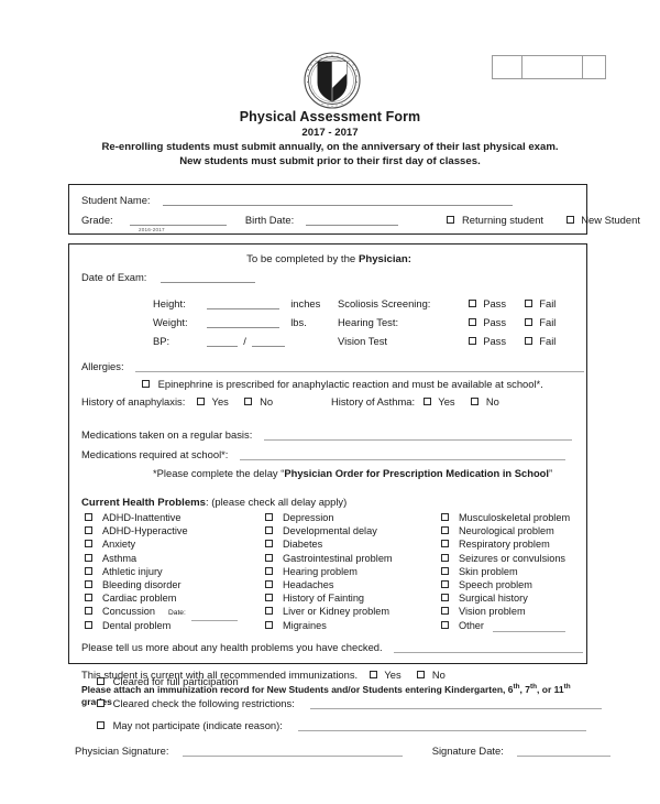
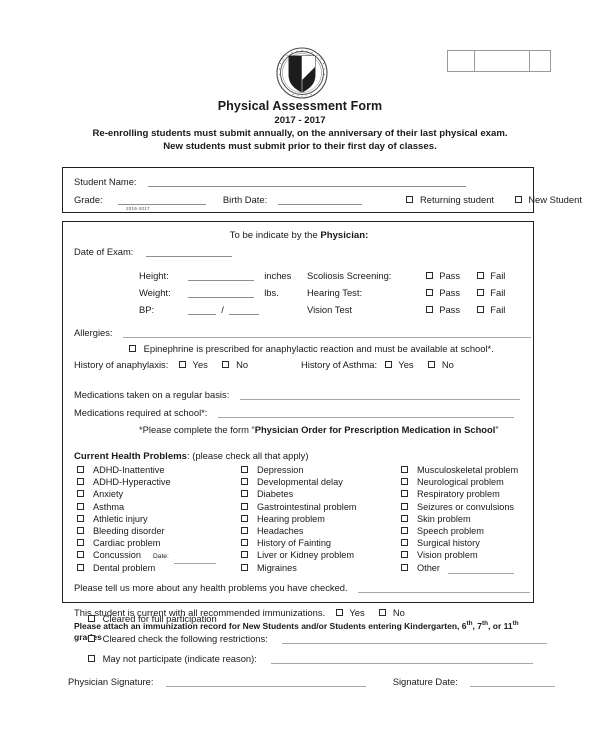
  Physical Assessment Form
  2017 - 2017
  Re-enrolling students must submit annually, on the anniversary of their last physical exam.
  New students must submit prior to their first day of classes.
  Student Name:
  Grade: Birth Date: Returning student New Student
- To be completed by the Physician:
+ To be indicate by the Physician:
  Date of Exam:
  Height: inches
  Weight: lbs.
  BP: /
  Scoliosis Screening: Pass Fail
  Hearing Test: Pass Fail
  Vision Test Pass Fail
  Allergies:
  Epinephrine is prescribed for anaphylactic reaction and must be available at school*.
  History of anaphylaxis: Yes No
  History of Asthma: Yes No
  Medications taken on a regular basis:
  Medications required at school*:
- *Please complete the delay “Physician Order for Prescription Medication in School”
+ *Please complete the form “Physician Order for Prescription Medication in School”
- Current Health Problems: (please check all delay apply)
+ Current Health Problems: (please check all that apply)
  ADHD-Inattentive
  ADHD-Hyperactive
  Anxiety
  Asthma
  Athletic injury
  Bleeding disorder
  Cardiac problem
  Dental problem
  Depression
  Developmental delay
  Diabetes
  Gastrointestinal problem
  Hearing problem
  Headaches
  History of Fainting
  Liver or Kidney problem
  Migraines
  Musculoskeletal problem
  Neurological problem
  Respiratory problem
  Seizures or convulsions
  Skin problem
  Speech problem
  Surgical history
  Vision problem
  Other
  Please tell us more about any health problems you have checked.
  This student is current with all recommended immunizations. Yes No
  Please attach an immunization record for New Students and/or Students entering Kindergarten, 6 , 7 , or 11
  Cleared for full participation
  Cleared check the following restrictions:
  May not participate (indicate reason):
  Physician Signature: Signature Date:
